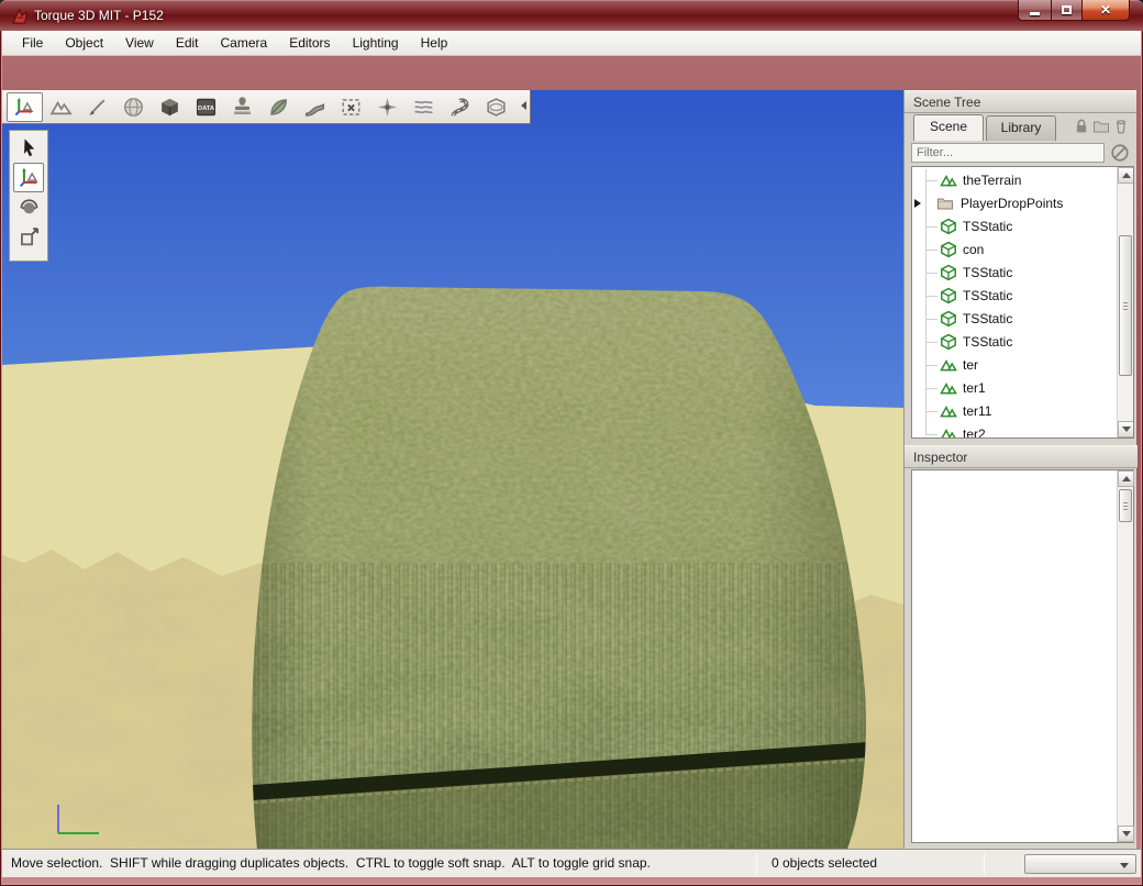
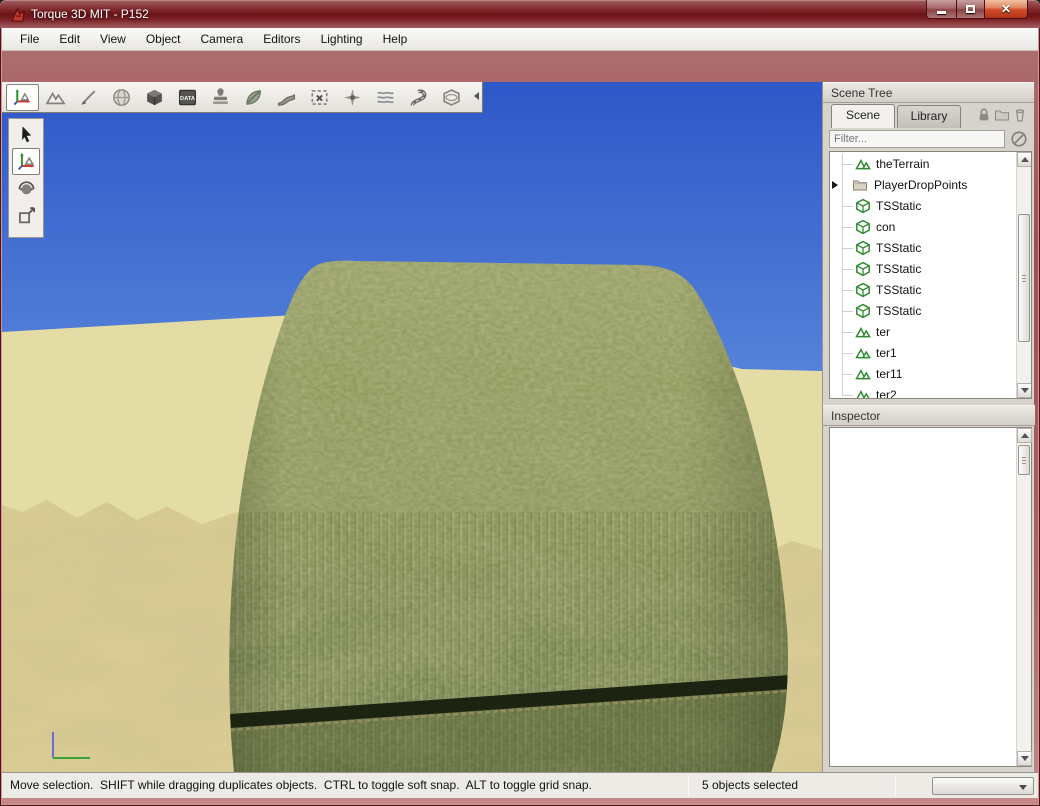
  Torque 3D MIT - P152
  ✕
  File
- Object
+ Edit
  View
- Edit
+ Object
  Camera
  Editors
  Lighting
  Help
  Scene Tree
  Scene
  Library
  Filter...
  theTerrain
  PlayerDropPoints
  TSStatic
  con
  TSStatic
  TSStatic
  TSStatic
  TSStatic
  ter
  ter1
  ter11
  ter2
  Inspector
  Move selection. SHIFT while dragging duplicates objects. CTRL to toggle soft snap. ALT to toggle grid snap.
- 0 objects selected
+ 5 objects selected
